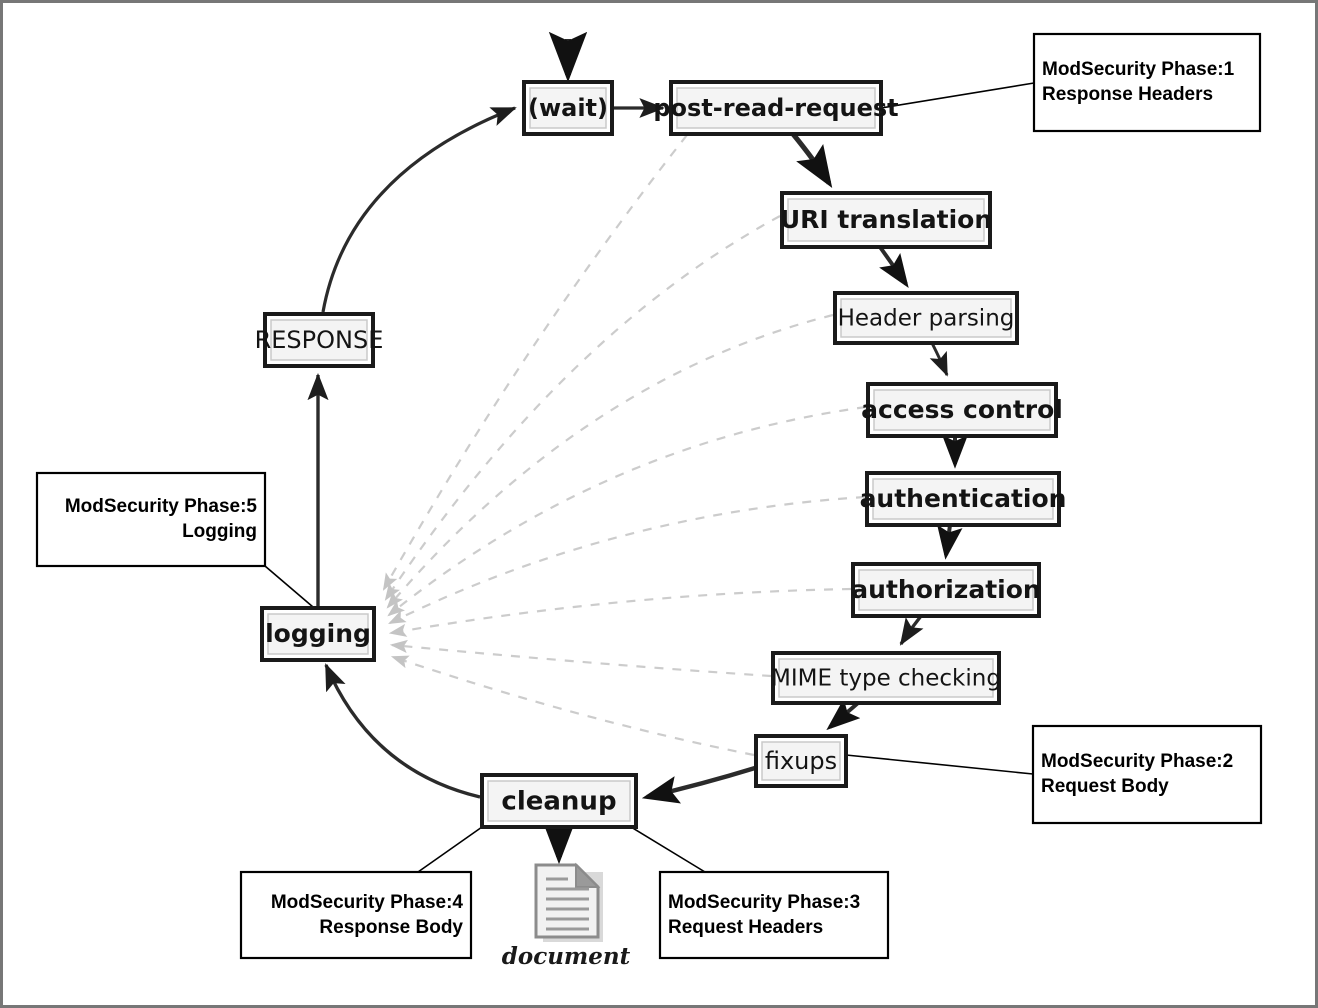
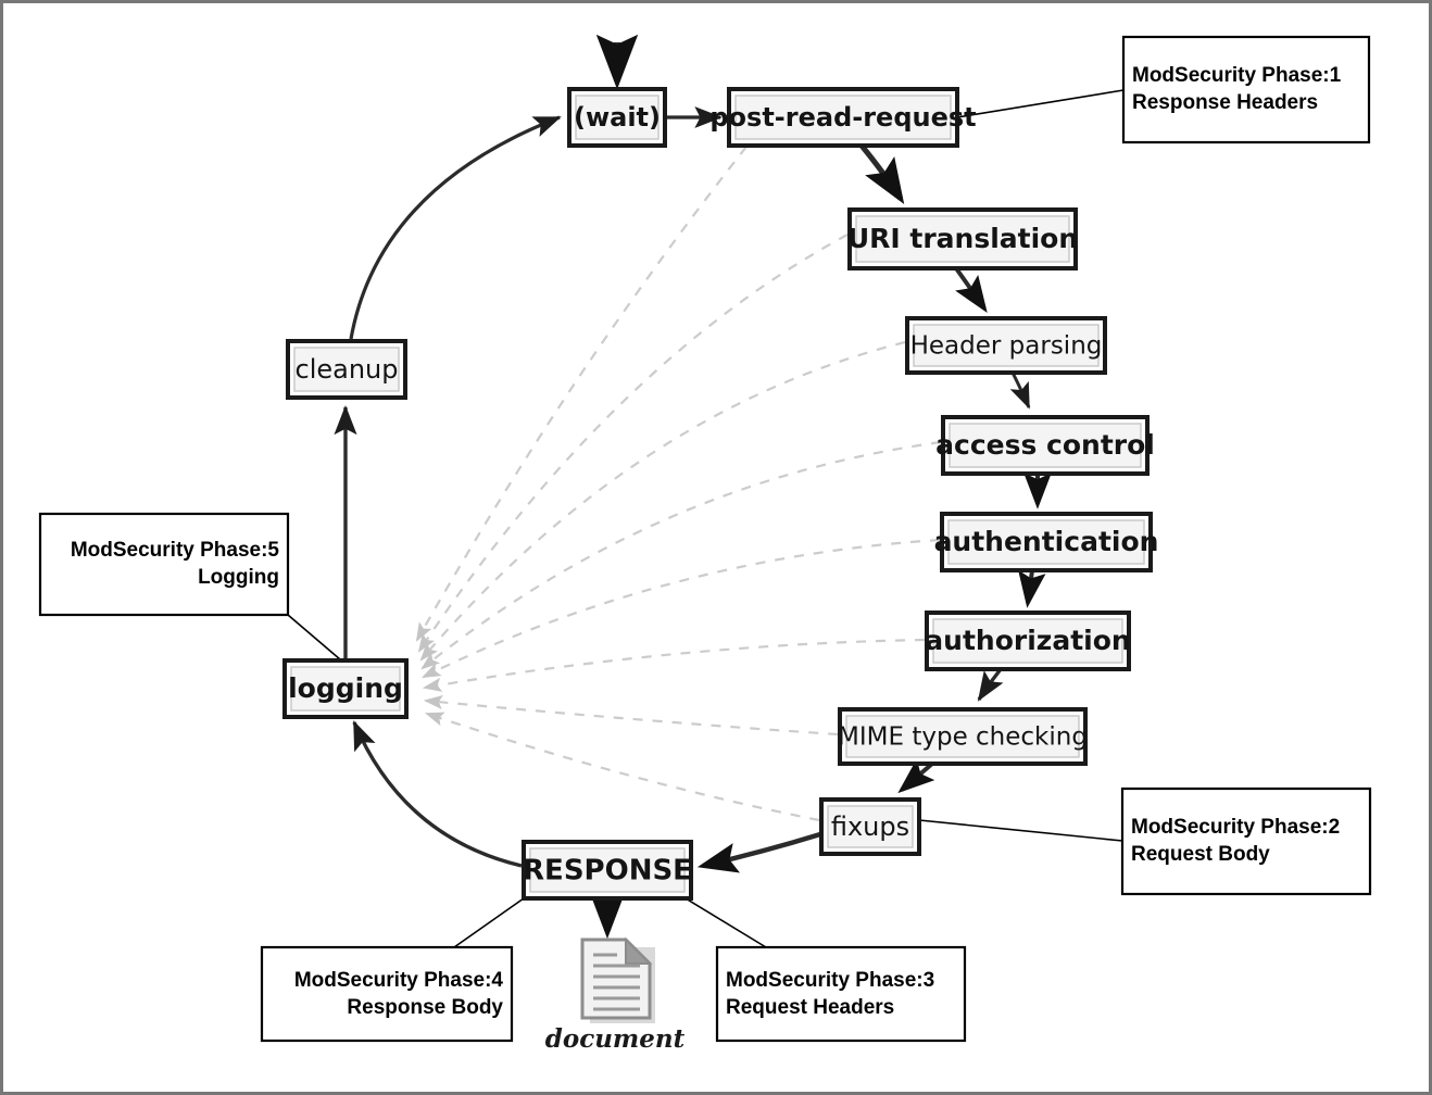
  (wait)
  post-read-request
  URI translation
  Header parsing
  access control
  authentication
  authorization
  MIME type checking
  fixups
- cleanup
+ RESPONSE
  logging
- RESPONSE
+ cleanup
  document
  ModSecurity Phase:1
  Response Headers
  ModSecurity Phase:2
  Request Body
  ModSecurity Phase:3
  Request Headers
  ModSecurity Phase:4
  Response Body
  ModSecurity Phase:5
  Logging
